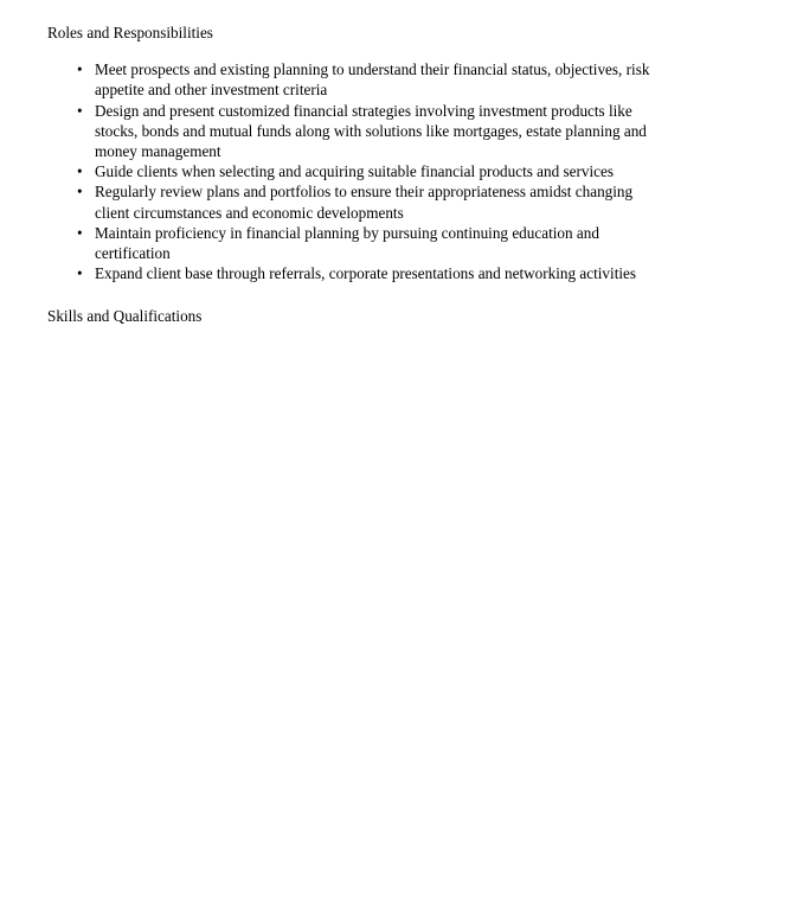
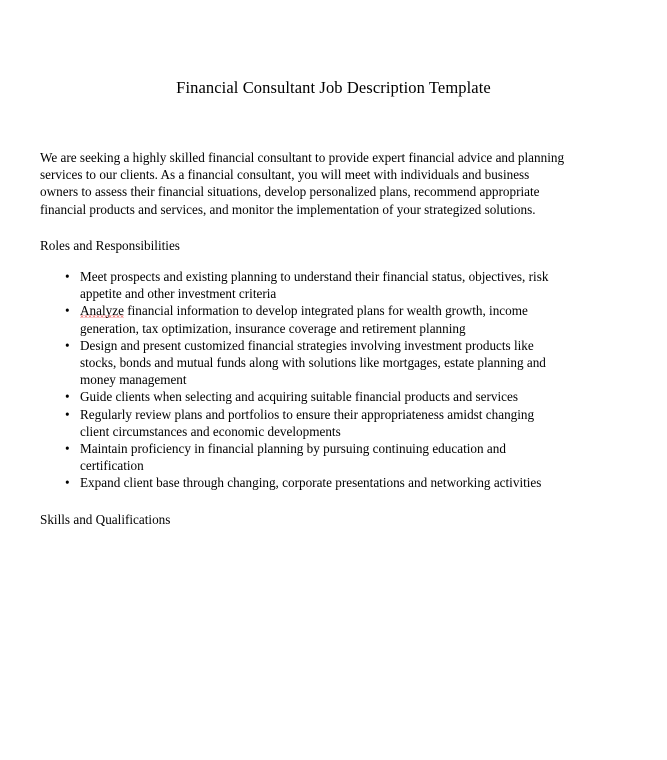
+ Financial Consultant Job Description Template
+ We are seeking a highly skilled financial consultant to provide expert financial advice and planning services to our clients. As a financial consultant, you will meet with individuals and business owners to assess their financial situations, develop personalized plans, recommend appropriate financial products and services, and monitor the implementation of your strategized solutions.
  Roles and Responsibilities
  Meet prospects and existing planning to understand their financial status, objectives, risk appetite and other investment criteria
+ Analyze financial information to develop integrated plans for wealth growth, income generation, tax optimization, insurance coverage and retirement planning
  Design and present customized financial strategies involving investment products like stocks, bonds and mutual funds along with solutions like mortgages, estate planning and money management
  Guide clients when selecting and acquiring suitable financial products and services
  Regularly review plans and portfolios to ensure their appropriateness amidst changing client circumstances and economic developments
  Maintain proficiency in financial planning by pursuing continuing education and certification
- Expand client base through referrals, corporate presentations and networking activities
+ Expand client base through changing, corporate presentations and networking activities
  Skills and Qualifications
